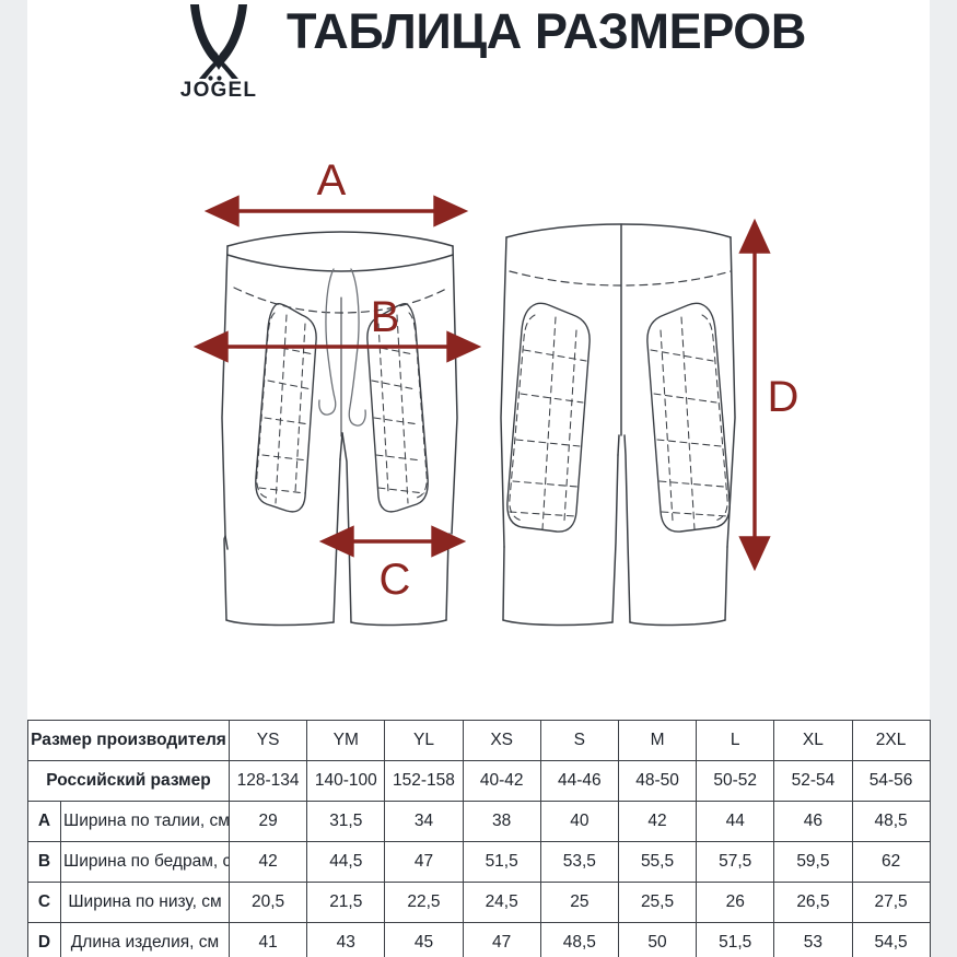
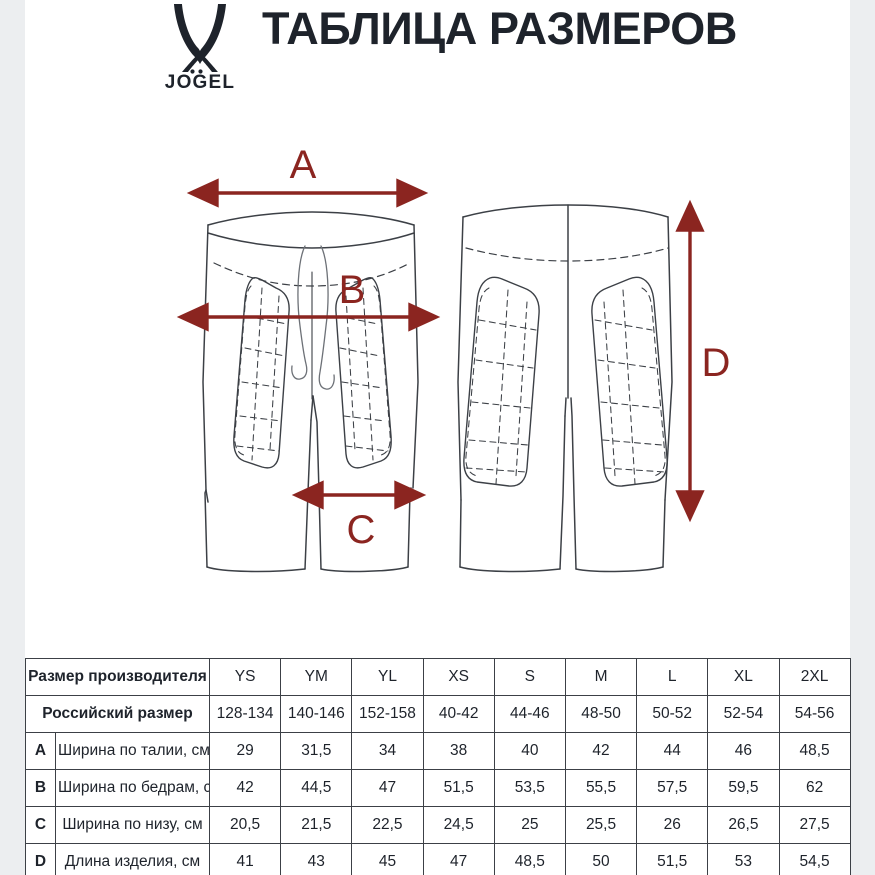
  JOGEL
  ТАБЛИЦА РАЗМЕРОВ
  A
  B
  C
  D
  Размер производителя	YS	YM	YL	XS	S	M	L	XL	2XL
- Российский размер	128-134	140-100	152-158	40-42	44-46	48-50	50-52	52-54	54-56
+ Российский размер	128-134	140-146	152-158	40-42	44-46	48-50	50-52	52-54	54-56
  A	Ширина по талии, см	29	31,5	34	38	40	42	44	46	48,5
  B	Ширина по бедрам, с	42	44,5	47	51,5	53,5	55,5	57,5	59,5	62
  C	Ширина по низу, см	20,5	21,5	22,5	24,5	25	25,5	26	26,5	27,5
  D	Длина изделия, см	41	43	45	47	48,5	50	51,5	53	54,5
